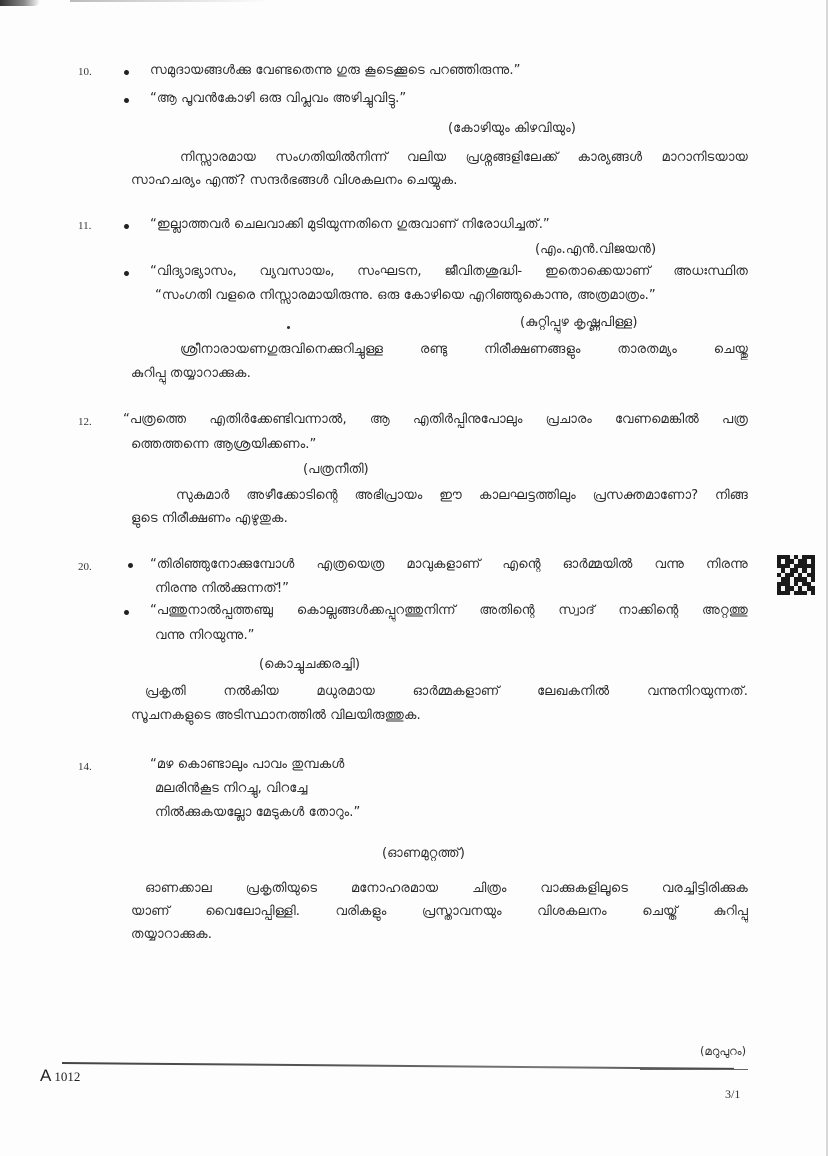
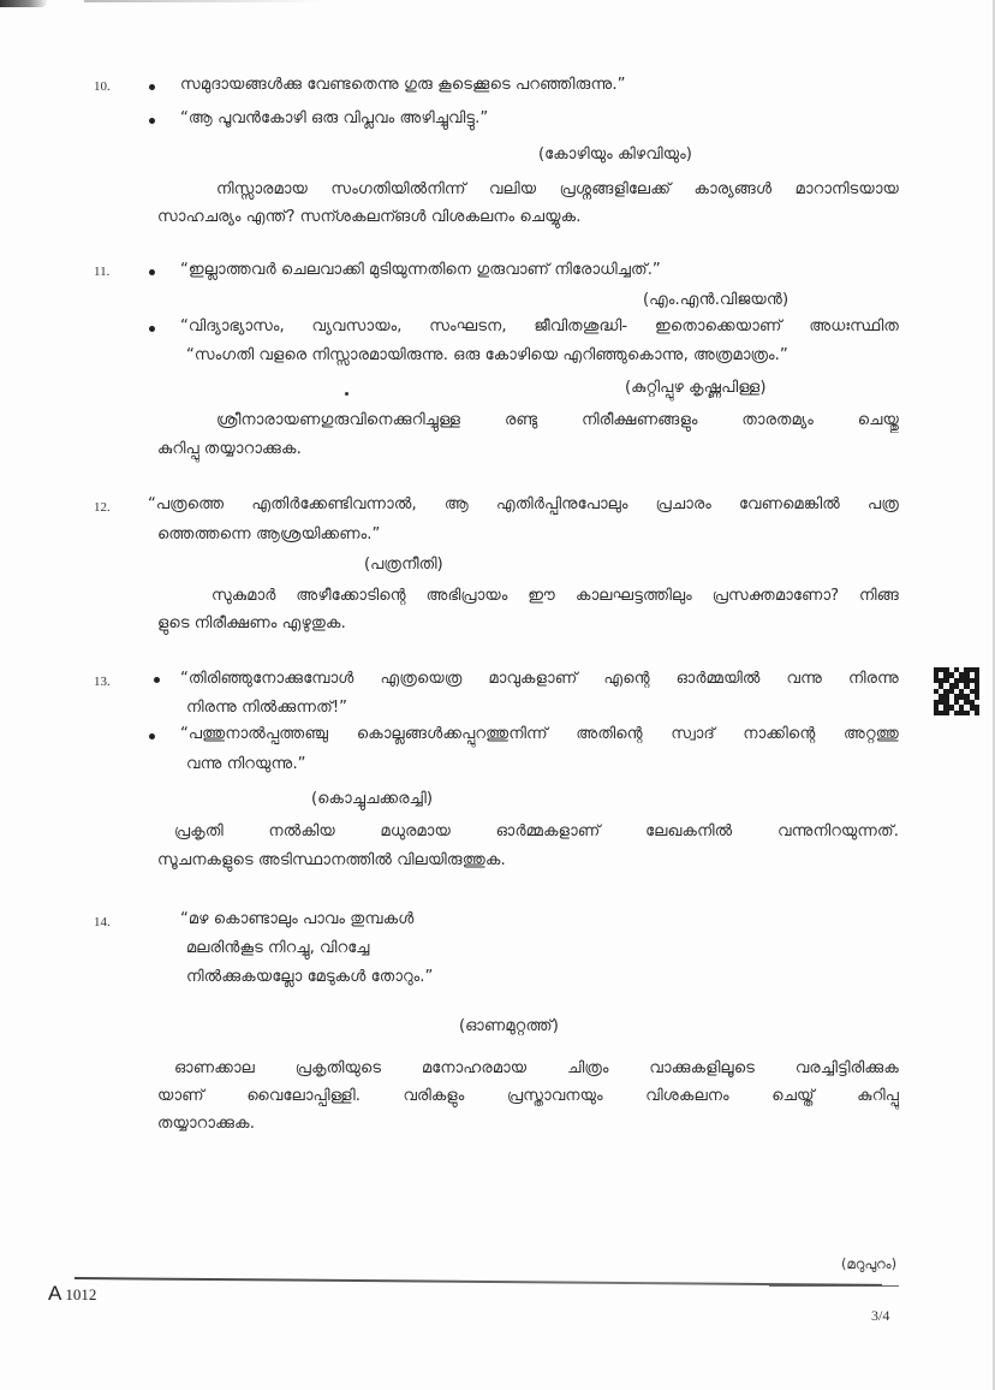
  10.
  സമുദായങ്ങൾക്കു വേണ്ടതെന്നു ഗുരു കൂടെക്കൂടെ പറഞ്ഞിരുന്നു.”
  “ആ പൂവൻകോഴി ഒരു വിപ്ലവം അഴിച്ചുവിട്ടു.”
  (കോഴിയും കിഴവിയും)
  നിസ്സാരമായ സംഗതിയിൽനിന്ന് വലിയ പ്രശ്നങ്ങളിലേക്ക് കാര്യങ്ങൾ മാറാനിടയായ
- സാഹചര്യം എന്ത്? സന്ദർഭങ്ങൾ വിശകലനം ചെയ്യുക.
+ സാഹചര്യം എന്ത്? സന്ശകലന്ങൾ വിശകലനം ചെയ്യുക.
  11.
  “ഇല്ലാത്തവർ ചെലവാക്കി മുടിയുന്നതിനെ ഗുരുവാണ് നിരോധിച്ചത്.”
  (എം.എൻ.വിജയൻ)
  “വിദ്യാഭ്യാസം, വ്യവസായം, സംഘടന, ജീവിതശുദ്ധി- ഇതൊക്കെയാണ് അധഃസ്ഥിത
  “സംഗതി വളരെ നിസ്സാരമായിരുന്നു. ഒരു കോഴിയെ എറിഞ്ഞുകൊന്നു, അത്രമാത്രം.”
  (കുറ്റിപ്പുഴ കൃഷ്ണപിള്ള)
  ശ്രീനാരായണഗുരുവിനെക്കുറിച്ചുള്ള രണ്ടു നിരീക്ഷണങ്ങളും താരതമ്യം ചെയ്തു
  കുറിപ്പു തയ്യാറാക്കുക.
  12.
  “പത്രത്തെ എതിർക്കേണ്ടിവന്നാൽ, ആ എതിർപ്പിനുപോലും പ്രചാരം വേണമെങ്കിൽ പത്ര
  ത്തെത്തന്നെ ആശ്രയിക്കണം.”
  (പത്രനീതി)
  സുകുമാർ അഴീക്കോടിന്റെ അഭിപ്രായം ഈ കാലഘട്ടത്തിലും പ്രസക്തമാണോ? നിങ്ങ
  ളുടെ നിരീക്ഷണം എഴുതുക.
- 20.
+ 13.
  “തിരിഞ്ഞുനോക്കുമ്പോൾ എത്രയെത്ര മാവുകളാണ് എന്റെ ഓർമ്മയിൽ വന്നു നിരന്നു
  നിരന്നു നിൽക്കുന്നത്!”
  “പത്തുനാൽപ്പത്തഞ്ചു കൊല്ലങ്ങൾക്കപ്പുറത്തുനിന്ന് അതിന്റെ സ്വാദ് നാക്കിന്റെ അറ്റത്തു
  വന്നു നിറയുന്നു.”
  (കൊച്ചുചക്കരച്ചി)
  പ്രകൃതി നൽകിയ മധുരമായ ഓർമ്മകളാണ് ലേഖകനിൽ വന്നുനിറയുന്നത്.
  സൂചനകളുടെ അടിസ്ഥാനത്തിൽ വിലയിരുത്തുക.
  14.
  “മഴ കൊണ്ടാലും പാവം തുമ്പകൾ
  മലരിൻകൂട നിറച്ചു, വിറച്ചേ
  നിൽക്കുകയല്ലോ മേടുകൾ തോറും.”
  (ഓണമുറ്റത്ത്)
  ഓണക്കാല പ്രകൃതിയുടെ മനോഹരമായ ചിത്രം വാക്കുകളിലൂടെ വരച്ചിട്ടിരിക്കുക
  യാണ് വൈലോപ്പിള്ളി. വരികളും പ്രസ്താവനയും വിശകലനം ചെയ്ത് കുറിപ്പു
  തയ്യാറാക്കുക.
  (മറുപുറം)
  A 1012
- 3/1
+ 3/4
